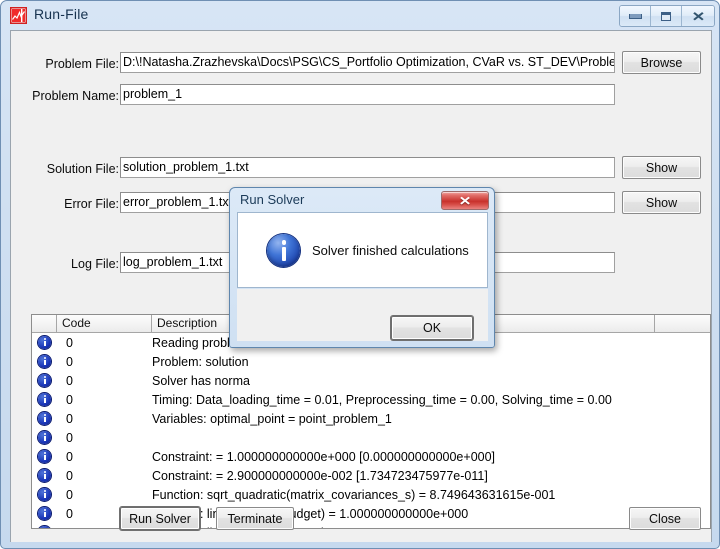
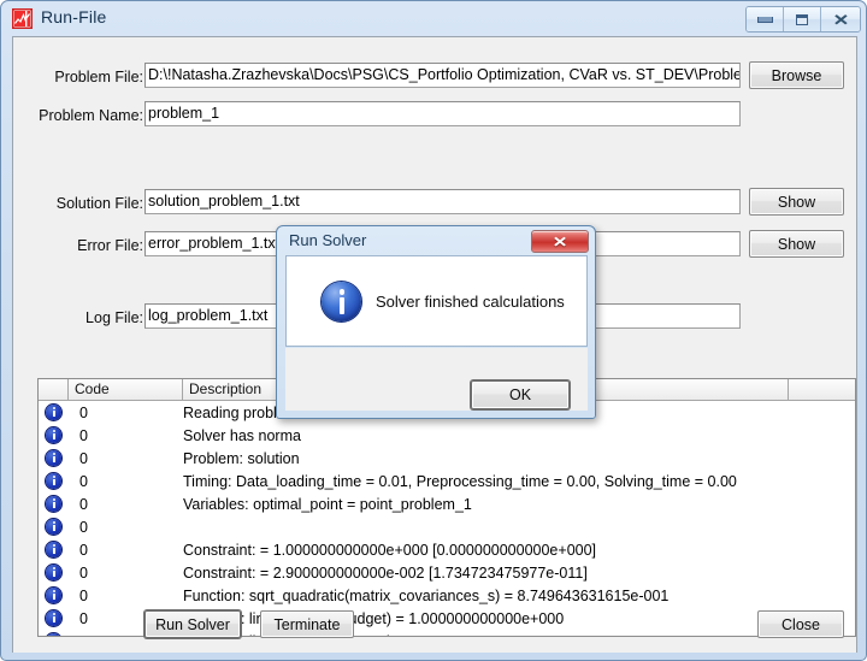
  Run-File
  ✕
  Problem File:
  D:\!Natasha.Zrazhevska\Docs\PSG\CS_Portfolio Optimization, CVaR vs. ST_DEV\Proble
  Browse
  Problem Name:
  problem_1
  Solution File:
  solution_problem_1.txt
  Show
  Error File:
  error_problem_1.tx
  Show
  Log File:
  log_problem_1.txt
  Code
  Description
  0
  Reading prob
  0
- Problem: solution
+ Solver has norma
  0
- Solver has norma
+ Problem: solution
  0
  Timing: Data_loading_time = 0.01, Preprocessing_time = 0.00, Solving_time = 0.00
  0
  Variables: optimal_point = point_problem_1
  0
  0
  Constraint: = 1.000000000000e+000 [0.000000000000e+000]
  0
  Constraint: = 2.900000000000e-002 [1.734723475977e-011]
  0
  Function: sqrt_quadratic(matrix_covariances_s) = 8.749643631615e-001
  0
  Run Solver
  Terminate
  Close
  Run Solver
  ✕
  Solver finished calculations
  OK
